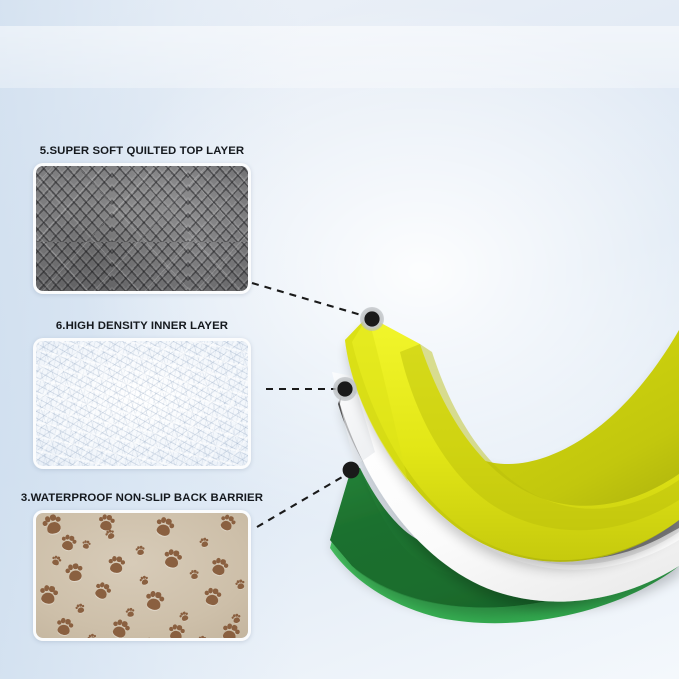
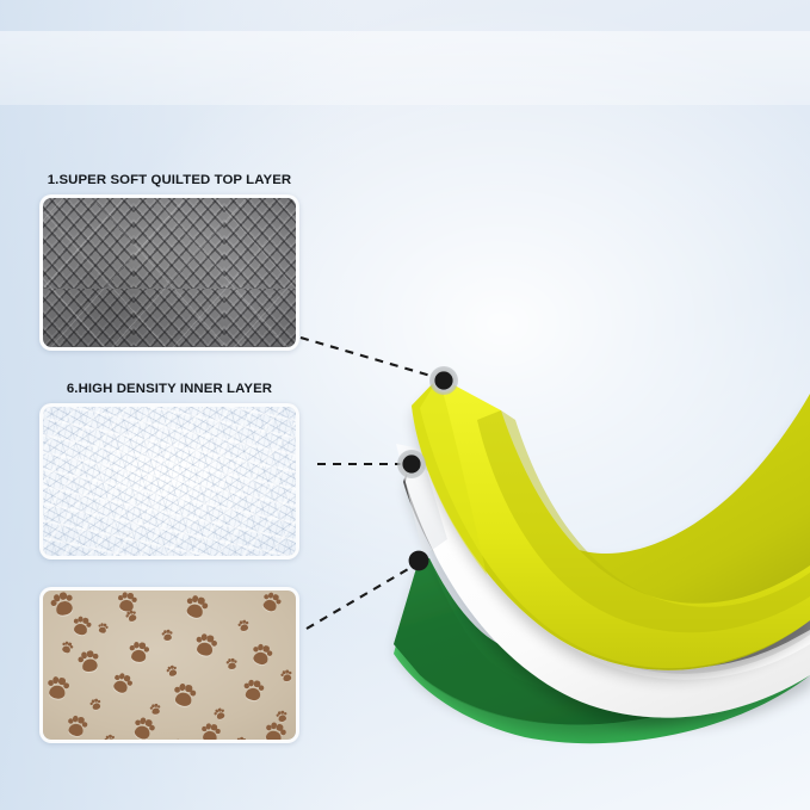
- 5.SUPER SOFT QUILTED TOP LAYER
+ 1.SUPER SOFT QUILTED TOP LAYER
  6.HIGH DENSITY INNER LAYER
- 3.WATERPROOF NON-SLIP BACK BARRIER
